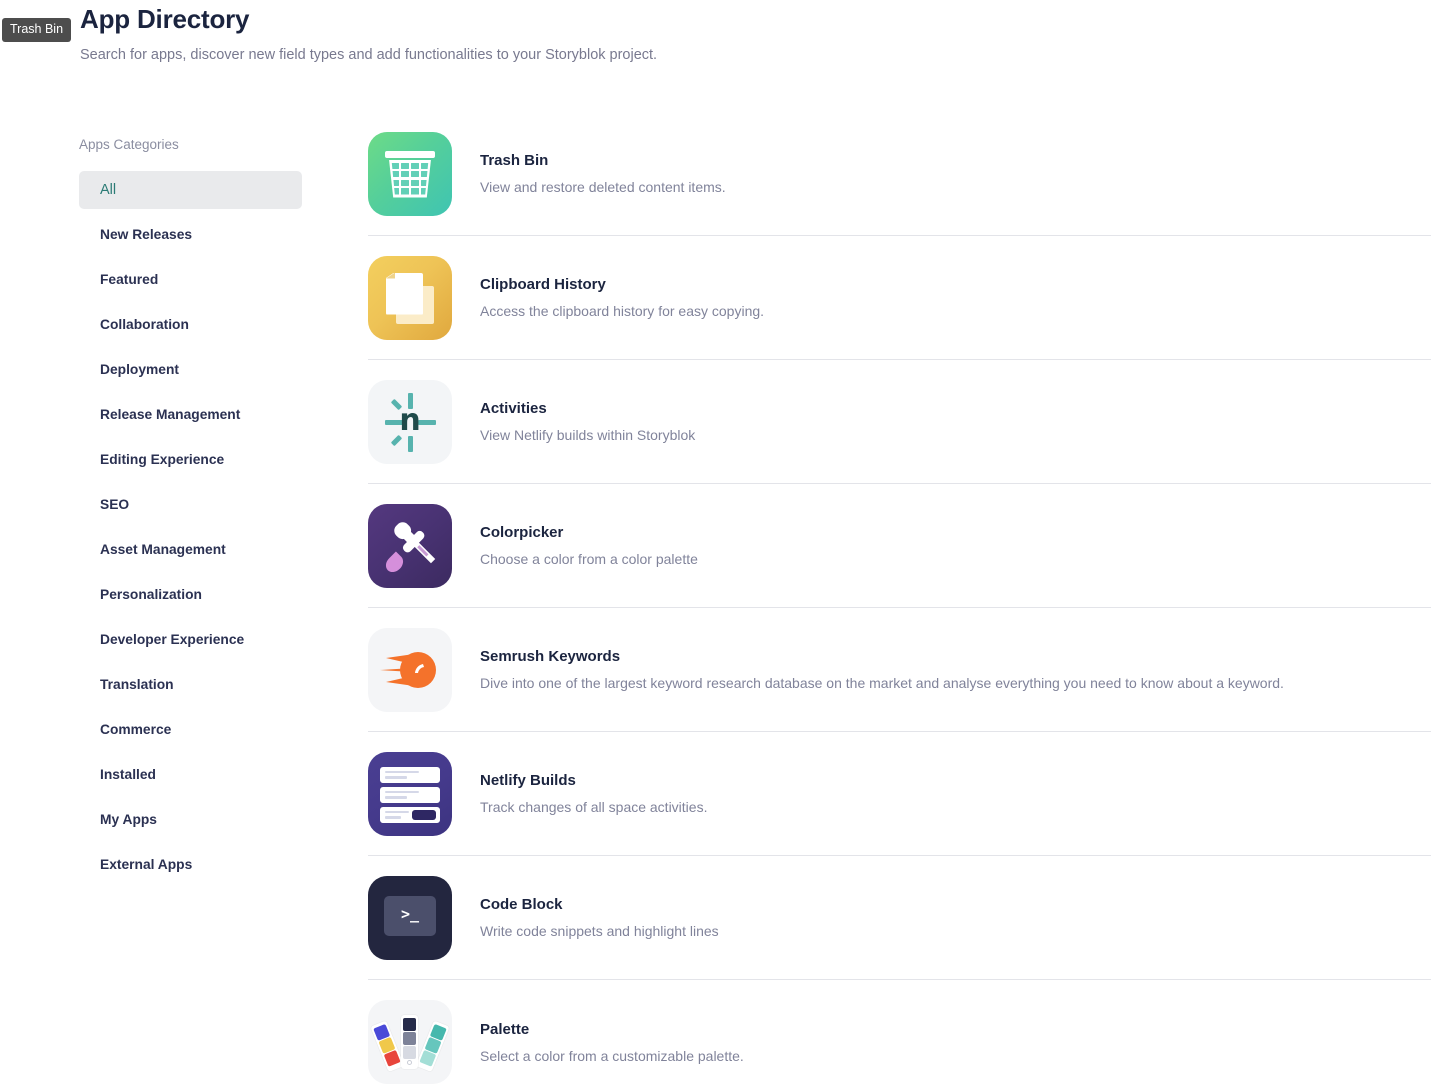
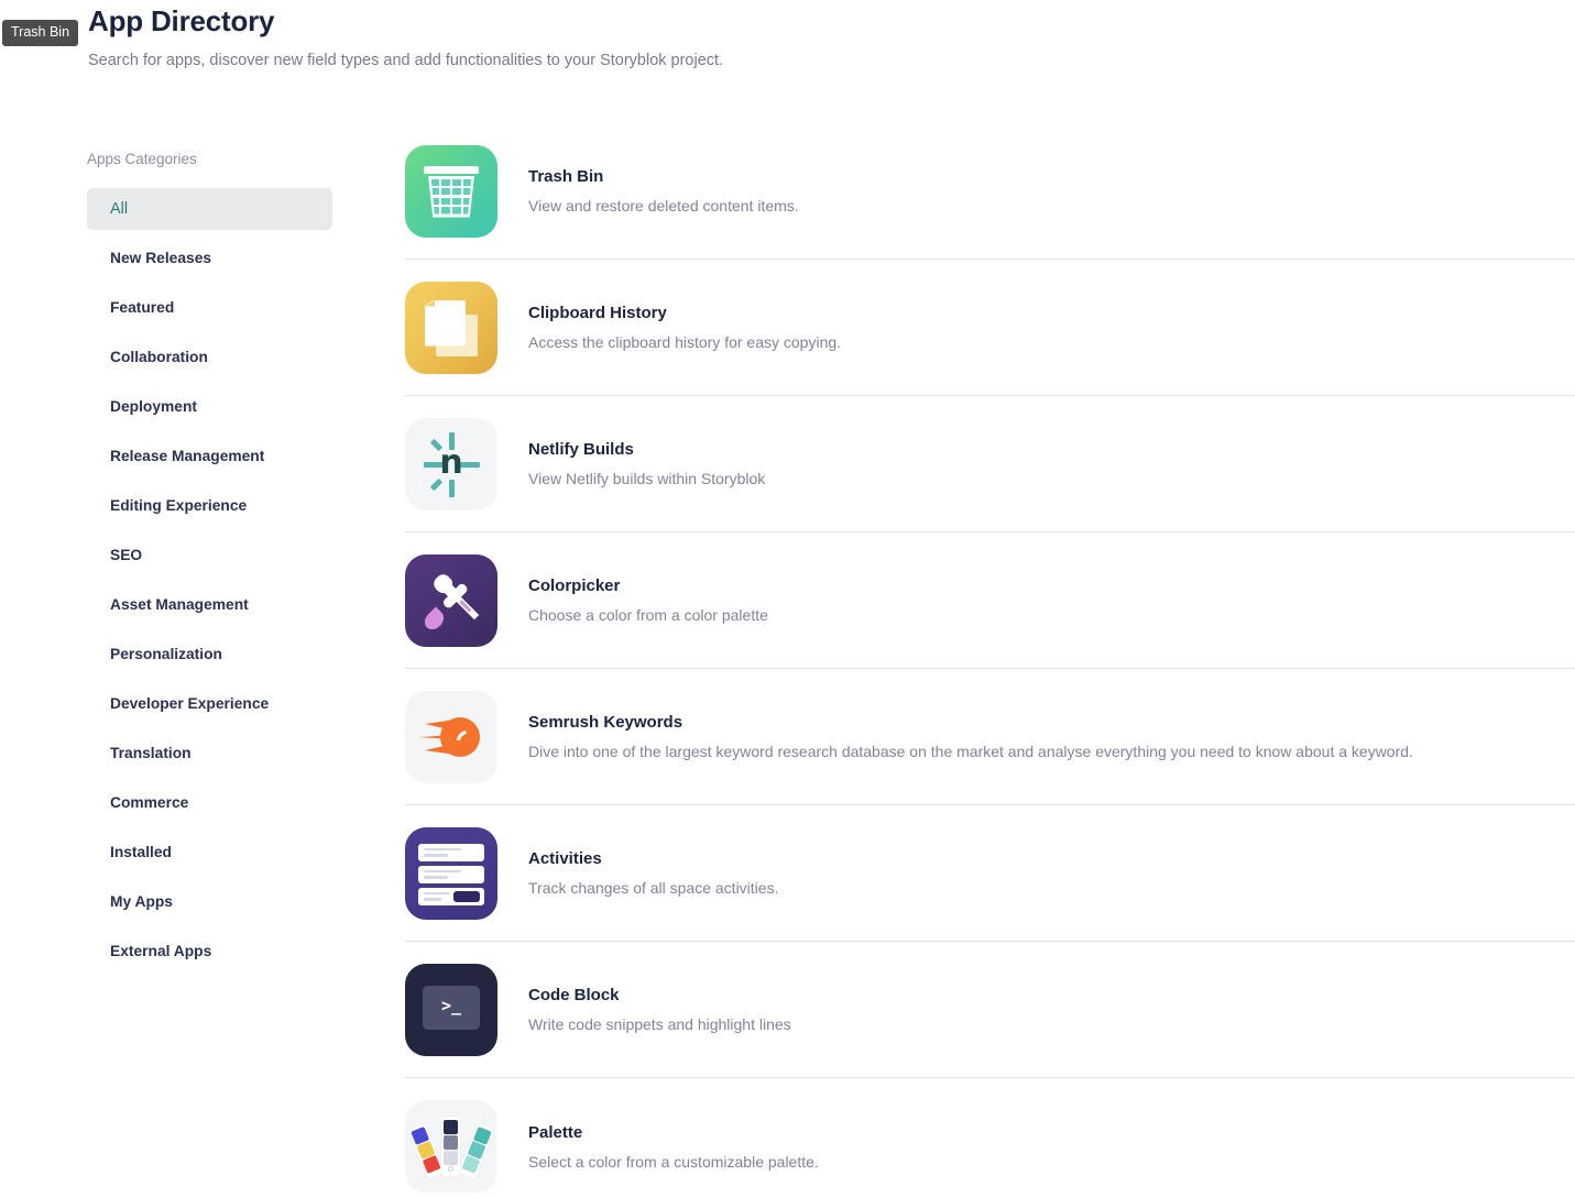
  Trash Bin
  App Directory
  Search for apps, discover new field types and add functionalities to your Storyblok project.
  Apps Categories
  All
  New Releases
  Featured
  Collaboration
  Deployment
  Release Management
  Editing Experience
  SEO
  Asset Management
  Personalization
  Developer Experience
  Translation
  Commerce
  Installed
  My Apps
  External Apps
  Trash Bin
  View and restore deleted content items.
  Clipboard History
  Access the clipboard history for easy copying.
  n
- Activities
+ Netlify Builds
  View Netlify builds within Storyblok
  Colorpicker
  Choose a color from a color palette
  Semrush Keywords
  Dive into one of the largest keyword research database on the market and analyse everything you need to know about a keyword.
- Netlify Builds
+ Activities
  Track changes of all space activities.
  >_
  Code Block
  Write code snippets and highlight lines
  Palette
  Select a color from a customizable palette.
